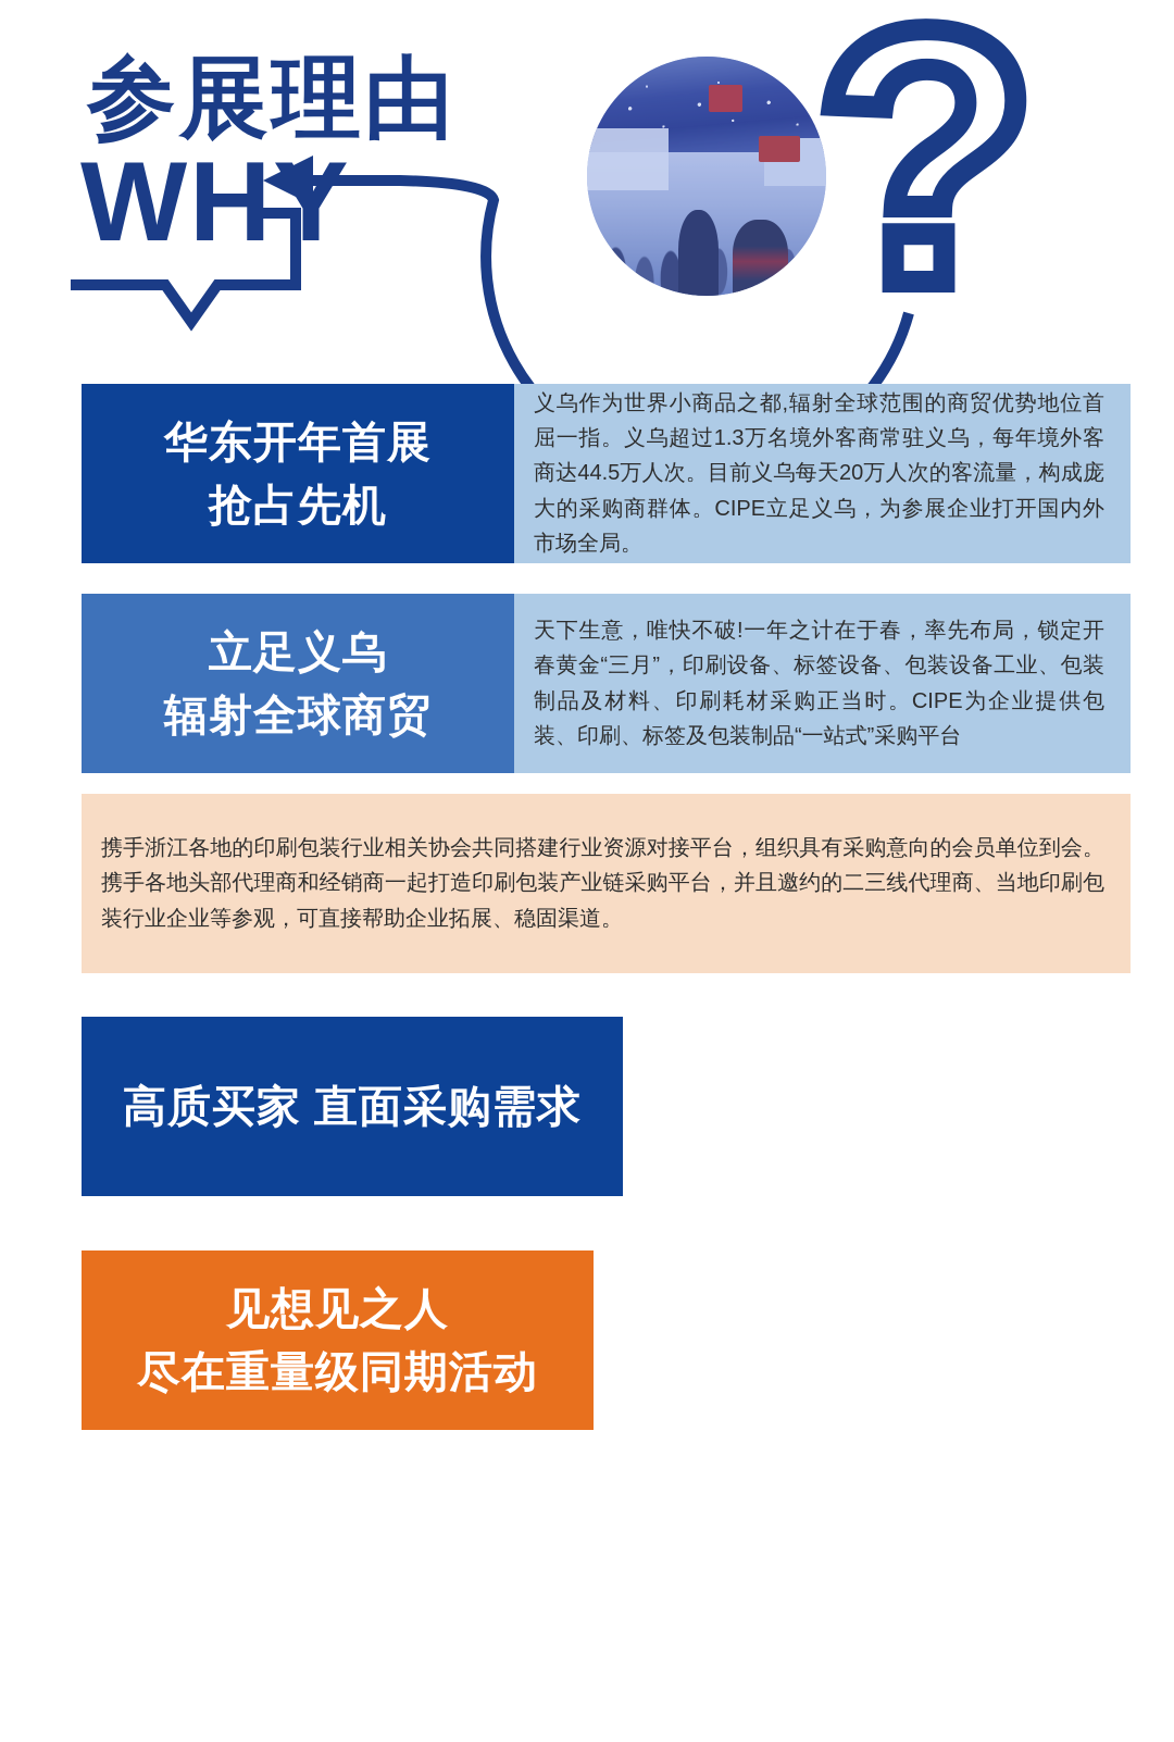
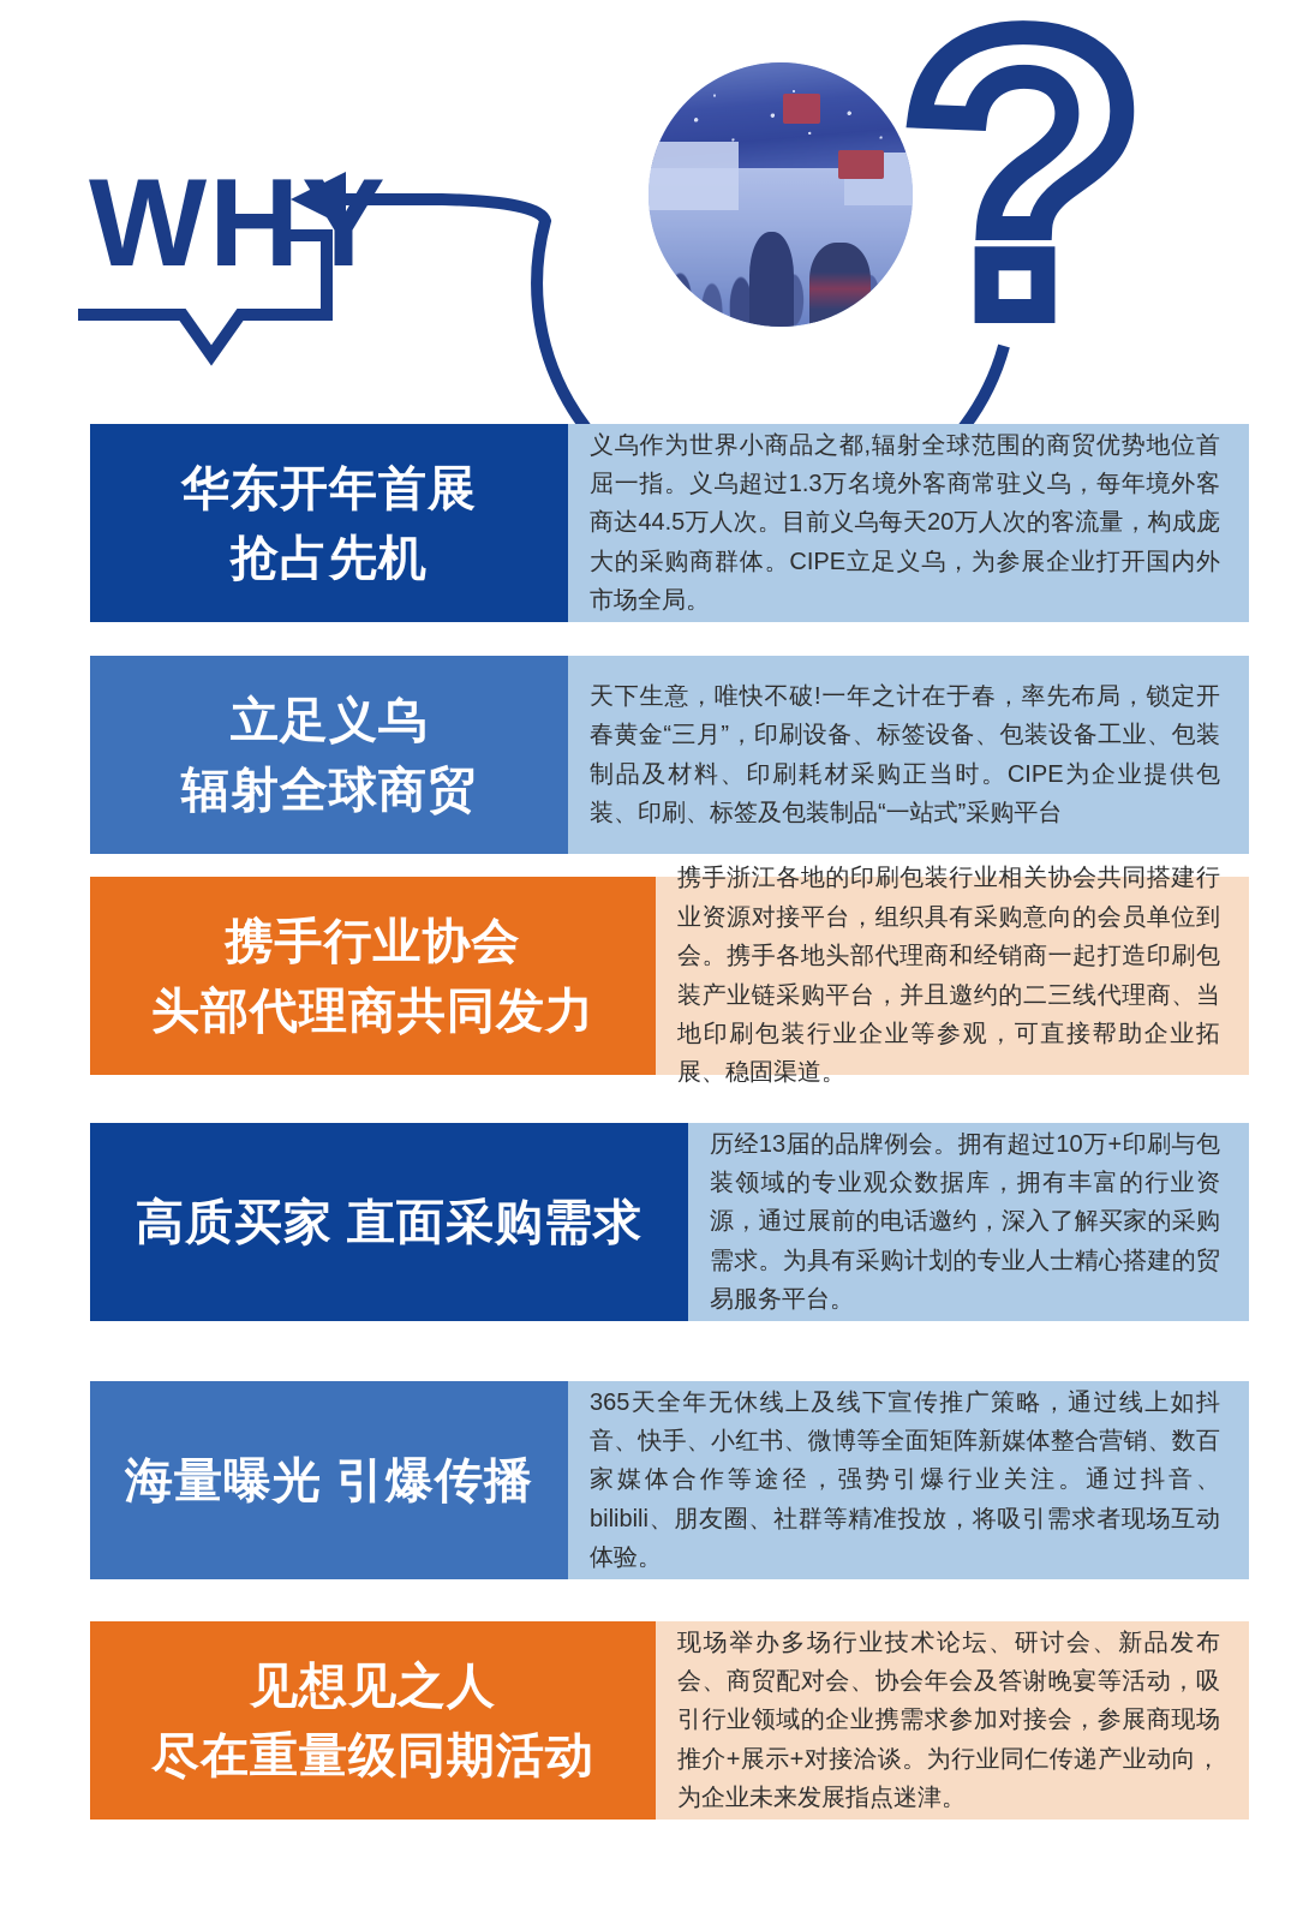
- 参展理由
  ?
  华东开年首展
  抢占先机
  义乌作为世界小商品之都,辐射全球范围的商贸优势地位首屈一指。义乌超过1.3万名境外客商常驻义乌，每年境外客商达44.5万人次。目前义乌每天20万人次的客流量，构成庞大的采购商群体。CIPE立足义乌，为参展企业打开国内外市场全局。
  立足义乌
  辐射全球商贸
  天下生意，唯快不破!一年之计在于春，率先布局，锁定开春黄金“三月”，印刷设备、标签设备、包装设备工业、包装制品及材料、印刷耗材采购正当时。CIPE为企业提供包装、印刷、标签及包装制品“一站式”采购平台
+ 携手行业协会
+ 头部代理商共同发力
  携手浙江各地的印刷包装行业相关协会共同搭建行业资源对接平台，组织具有采购意向的会员单位到会。携手各地头部代理商和经销商一起打造印刷包装产业链采购平台，并且邀约的二三线代理商、当地印刷包装行业企业等参观，可直接帮助企业拓展、稳固渠道。
  高质买家 直面采购需求
+ 历经13届的品牌例会。拥有超过10万+印刷与包装领域的专业观众数据库，拥有丰富的行业资源，通过展前的电话邀约，深入了解买家的采购需求。为具有采购计划的专业人士精心搭建的贸易服务平台。
+ 海量曝光 引爆传播
+ 365天全年无休线上及线下宣传推广策略，通过线上如抖音、快手、小红书、微博等全面矩阵新媒体整合营销、数百家媒体合作等途径，强势引爆行业关注。通过抖音、bilibili、朋友圈、社群等精准投放，将吸引需求者现场互动体验。
  见想见之人
  尽在重量级同期活动
+ 现场举办多场行业技术论坛、研讨会、新品发布会、商贸配对会、协会年会及答谢晚宴等活动，吸引行业领域的企业携需求参加对接会，参展商现场推介+展示+对接洽谈。为行业同仁传递产业动向，为企业未来发展指点迷津。
